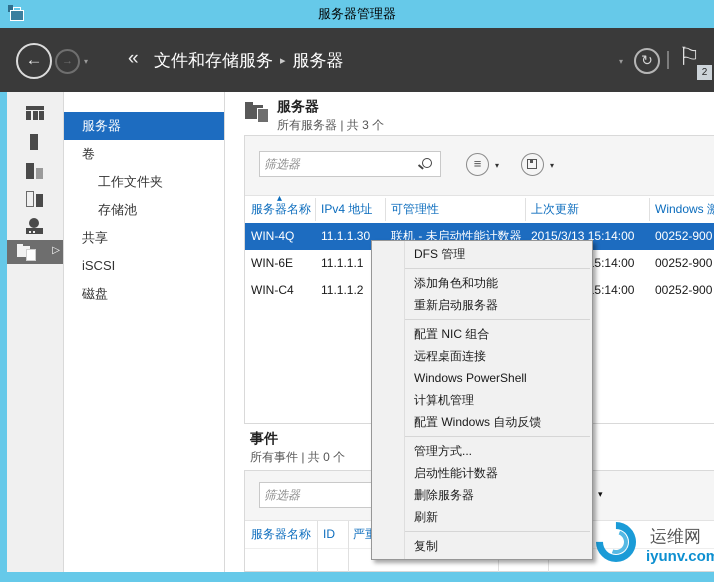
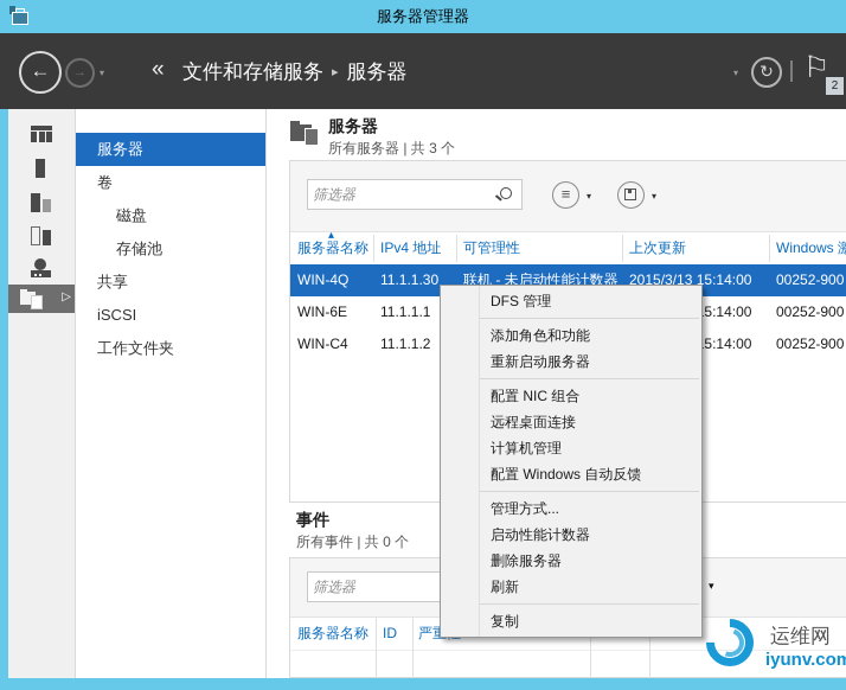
  服务器管理器
  ←
  →
  ▾
  «
  文件和存储服务 ▸ 服务器
  ▾
  ↻
  ⚐
  2
  ▷
  服务器
  卷
- 工作文件夹
+ 磁盘
  存储池
  共享
  iSCSI
- 磁盘
+ 工作文件夹
  服务器
  所有服务器 | 共 3 个
  筛选器
  ≡
  ▾
  ▾
  ▴
  服务器名称
  IPv4 地址
  可管理性
  上次更新
  Windows 激
  WIN-4Q
  11.1.1.30
  联机 - 未启动性能计数器
  2015/3/13 15:14:00
  00252-900
  WIN-6E
  11.1.1.1
  00252-900
  WIN-C4
  11.1.1.2
  00252-900
  事件
  所有事件 | 共 0 个
  筛选器
  ▾
  服务器名称
  ID
  DFS 管理
  添加角色和功能
  重新启动服务器
  配置 NIC 组合
  远程桌面连接
- Windows PowerShell
  计算机管理
  配置 Windows 自动反馈
  管理方式...
  启动性能计数器
  删除服务器
  刷新
  复制
  运维网
  iyunv.com
